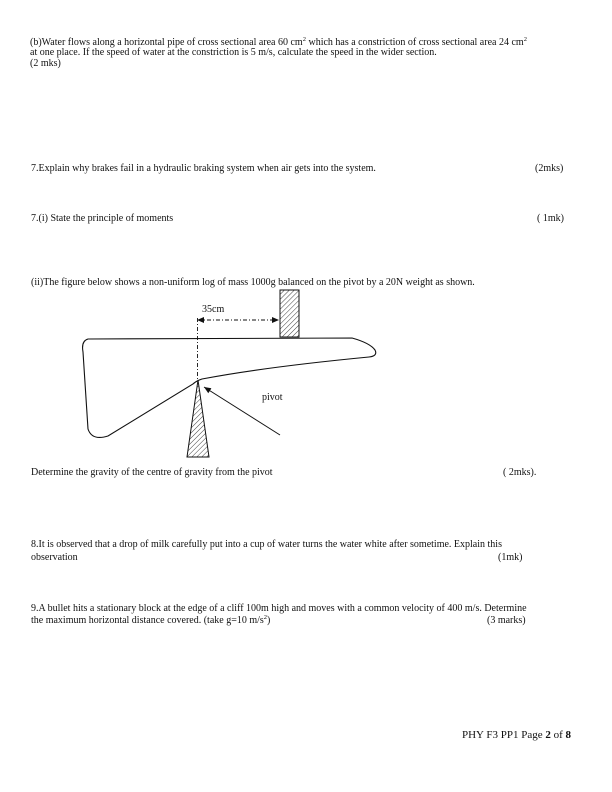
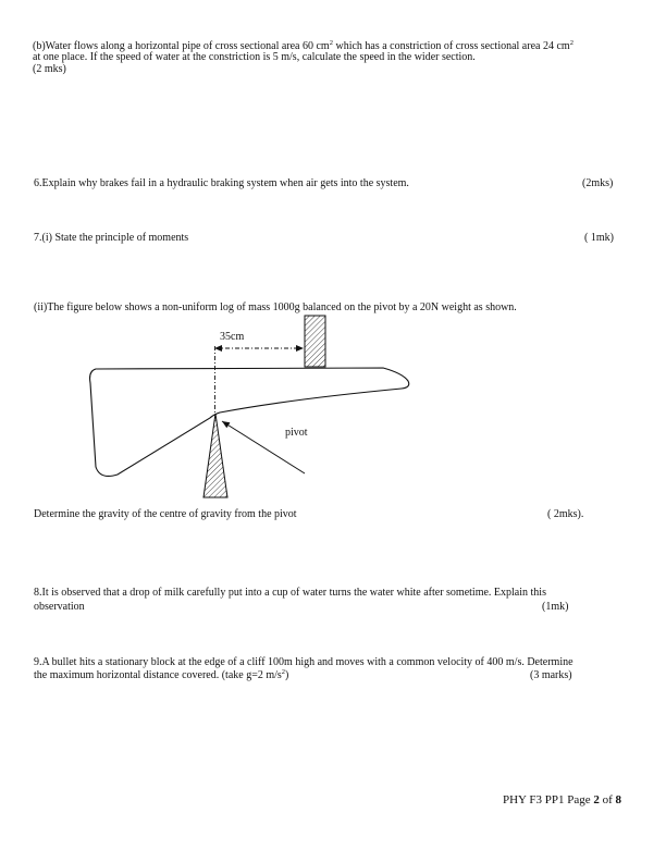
  (b)Water flows along a horizontal pipe of cross sectional area 60 cm which has a constriction of cross sectional area 24 cm
  at one place. If the speed of water at the constriction is 5 m/s, calculate the speed in the wider section.
  (2 mks)
- 7.Explain why brakes fail in a hydraulic braking system when air gets into the system.
+ 6.Explain why brakes fail in a hydraulic braking system when air gets into the system.
  (2mks)
  7.(i) State the principle of moments
  ( 1mk)
  (ii)The figure below shows a non-uniform log of mass 1000g balanced on the pivot by a 20N weight as shown.
  35cm
  pivot
  Determine the gravity of the centre of gravity from the pivot
  ( 2mks).
  8.It is observed that a drop of milk carefully put into a cup of water turns the water white after sometime. Explain this
  observation
  (1mk)
  9.A bullet hits a stationary block at the edge of a cliff 100m high and moves with a common velocity of 400 m/s. Determine
- the maximum horizontal distance covered. (take g=10 m/s )
+ the maximum horizontal distance covered. (take g=2 m/s )
  (3 marks)
  PHY F3 PP1 Page 2 of 8
